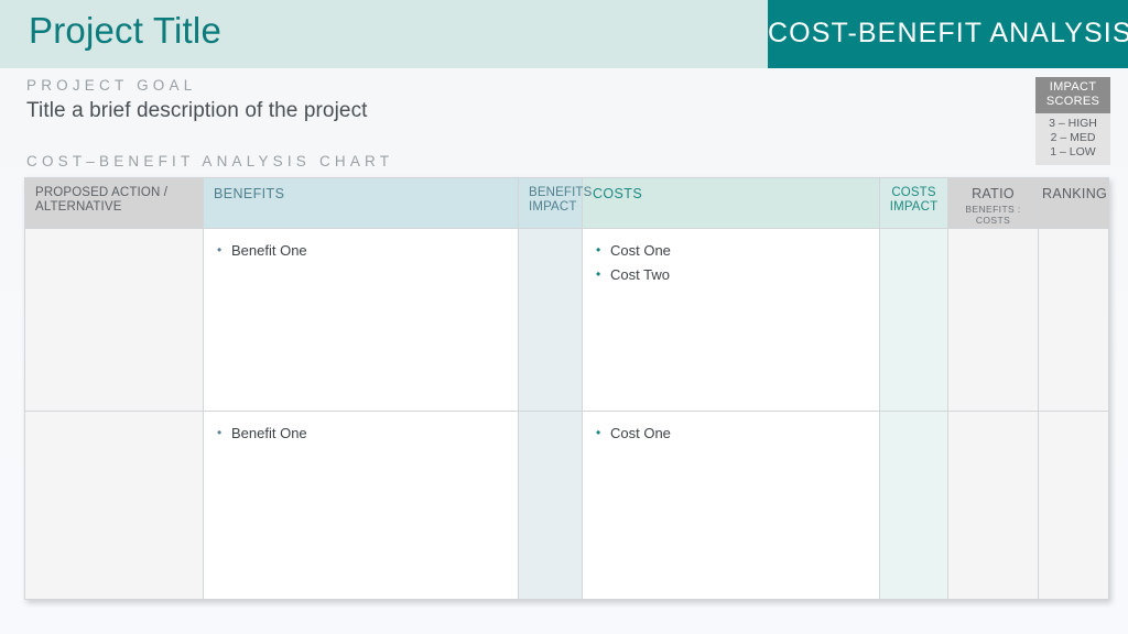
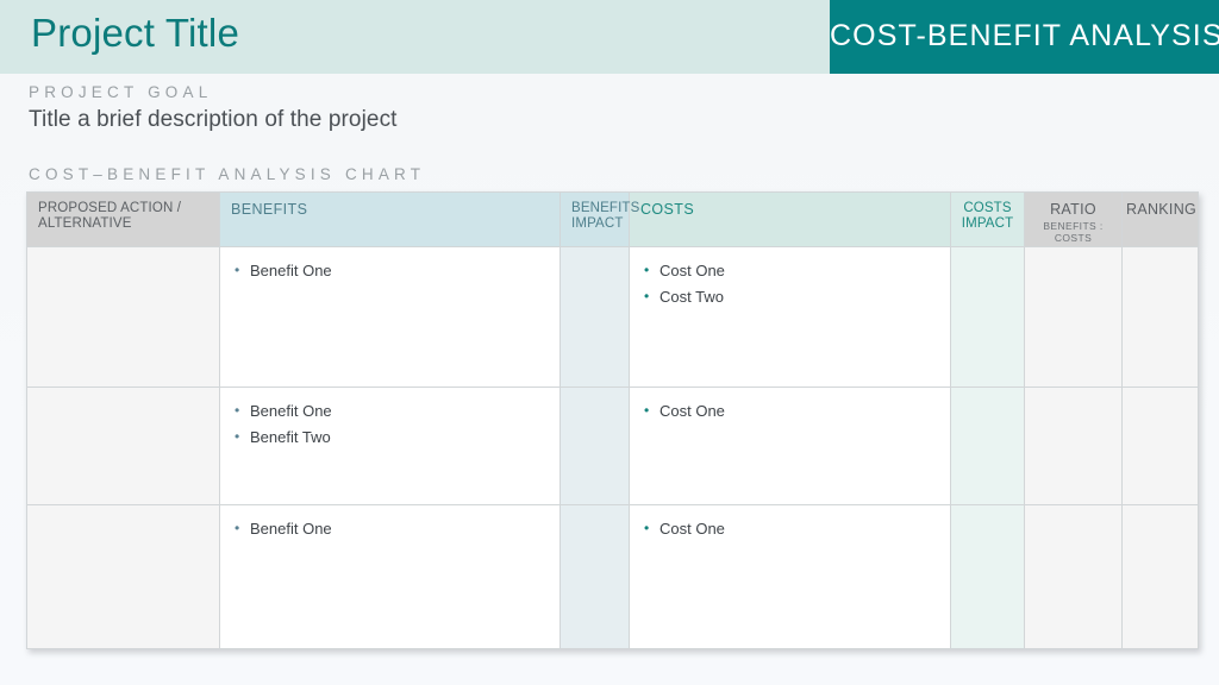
  Project Title
  COST-BENEFIT ANALYSIS
  PROJECT GOAL
  Title a brief description of the project
  COST–BENEFIT ANALYSIS CHART
- IMPACT
- SCORES
- 3 – HIGH
- 2 – MED
- 1 – LOW
  PROPOSED ACTION / ALTERNATIVE	BENEFITS	BENEFITS IMPACT	COSTS	COSTS IMPACT	RATIO BENEFITS : COSTS	RANKING
  	Benefit One		Cost One Cost Two
+ 	Benefit One Benefit Two		Cost One
  	Benefit One		Cost One
